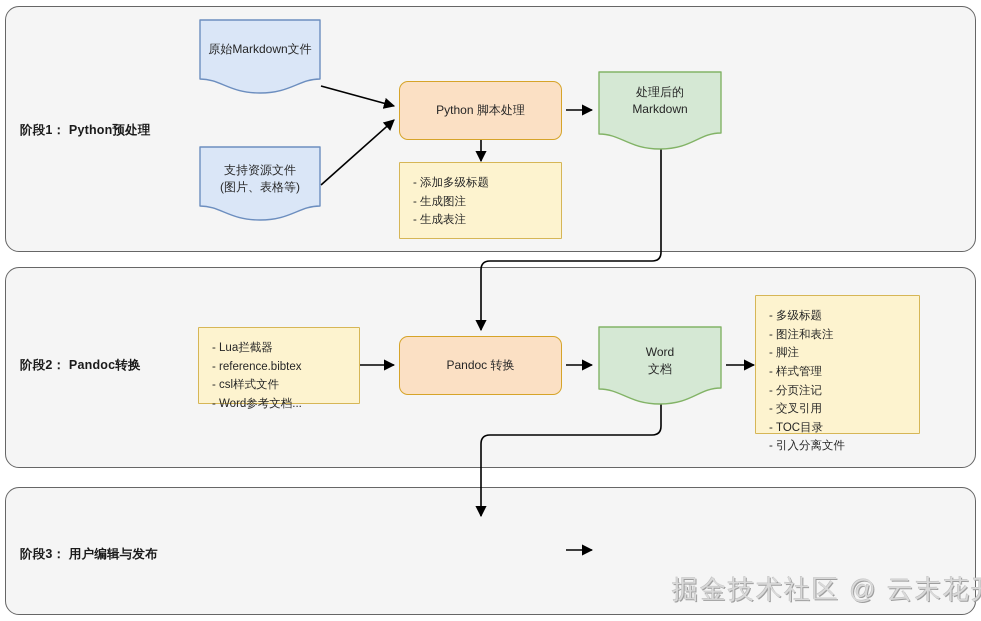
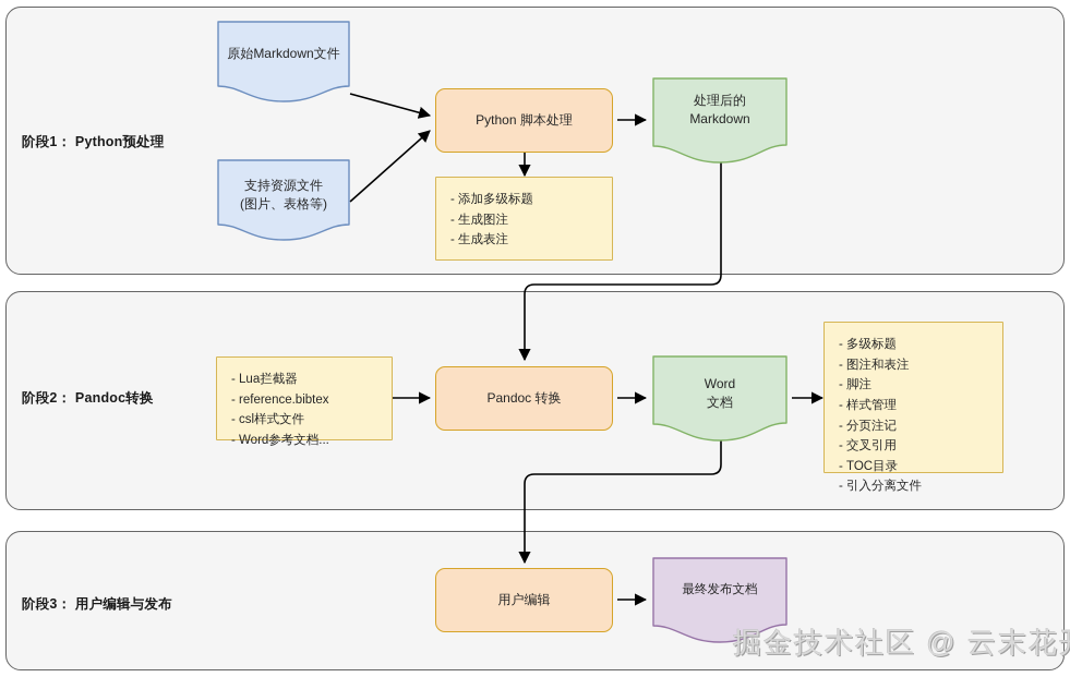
  阶段1： Python预处理
  阶段2： Pandoc转换
  阶段3： 用户编辑与发布
  原始Markdown文件
  支持资源文件
  (图片、表格等)
  Python 脚本处理
  - 添加多级标题
  - 生成图注
  - 生成表注
  处理后的
  Markdown
  - Lua拦截器
  - reference.bibtex
  - csl样式文件
  - Word参考文档...
  Pandoc 转换
  Word
  文档
  - 多级标题
  - 图注和表注
  - 脚注
  - 样式管理
  - 分页注记
  - 交叉引用
  - TOC目录
  - 引入分离文件
+ 用户编辑
+ 最终发布文档
  掘金技术社区 @ 云末花
